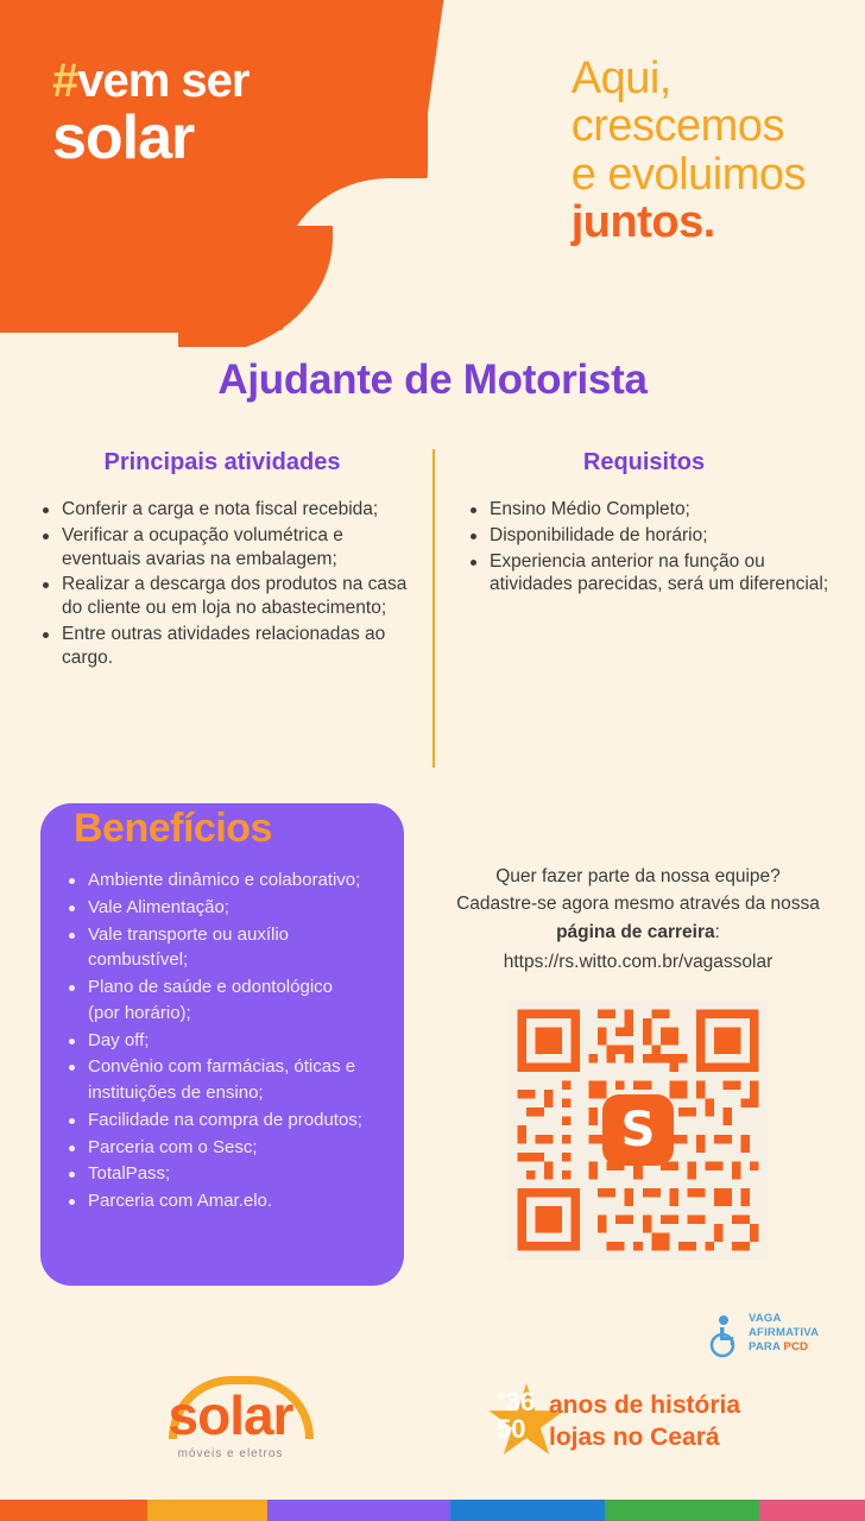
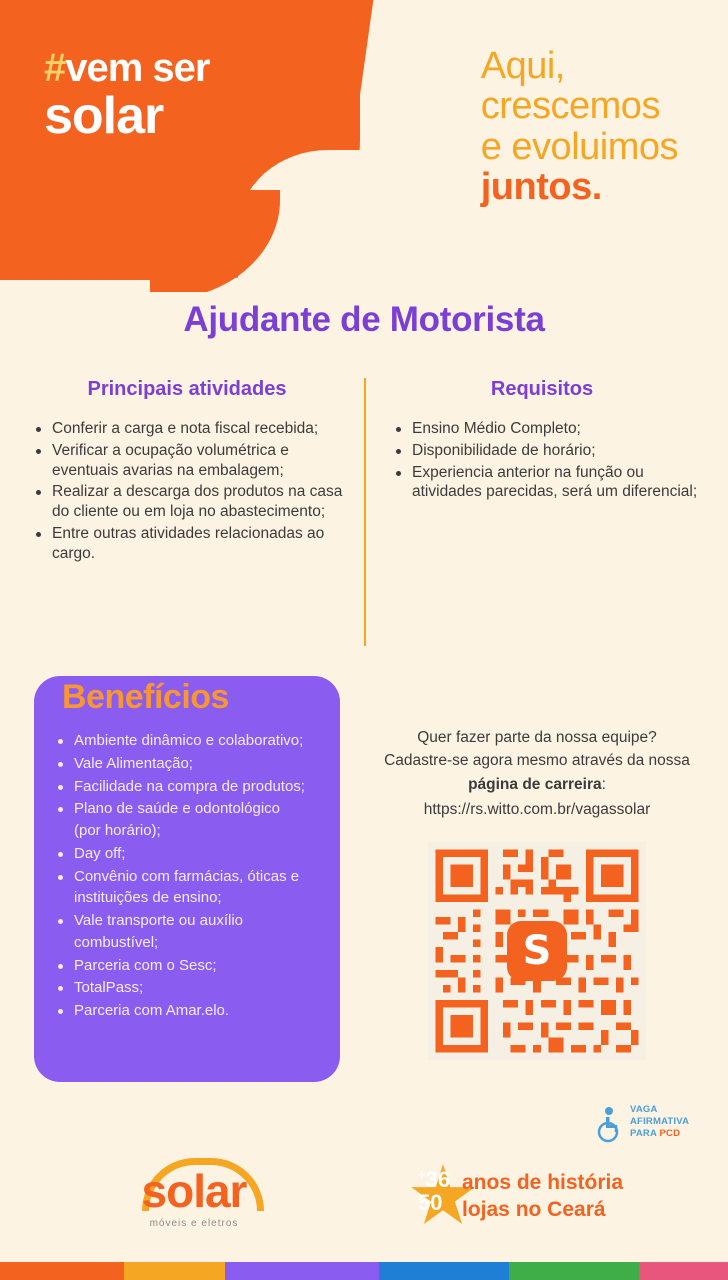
  #vem ser
  solar
  Aqui,
  crescemos
  e evoluimos
  juntos.
  Ajudante de Motorista
  Principais atividades
  Conferir a carga e nota fiscal recebida;
  Verificar a ocupação volumétrica e eventuais avarias na embalagem;
  Realizar a descarga dos produtos na casa do cliente ou em loja no abastecimento;
  Entre outras atividades relacionadas ao cargo.
  Requisitos
  Ensino Médio Completo;
  Disponibilidade de horário;
  Experiencia anterior na função ou atividades parecidas, será um diferencial;
  Benefícios
  Ambiente dinâmico e colaborativo;
  Vale Alimentação;
- Vale transporte ou auxílio combustível;
+ Facilidade na compra de produtos;
  Plano de saúde e odontológico (por horário);
  Day off;
  Convênio com farmácias, óticas e instituições de ensino;
- Facilidade na compra de produtos;
+ Vale transporte ou auxílio combustível;
  Parceria com o Sesc;
  TotalPass;
  Parceria com Amar.elo.
  Quer fazer parte da nossa equipe?
  Cadastre-se agora mesmo através da nossa
  página de carreira:
  https://rs.witto.com.br/vagassolar
  S
  VAGA
  AFIRMATIVA
  PARA PCD
  solar
  móveis e eletros
  +36
  50
  anos de história
  lojas no Ceará
